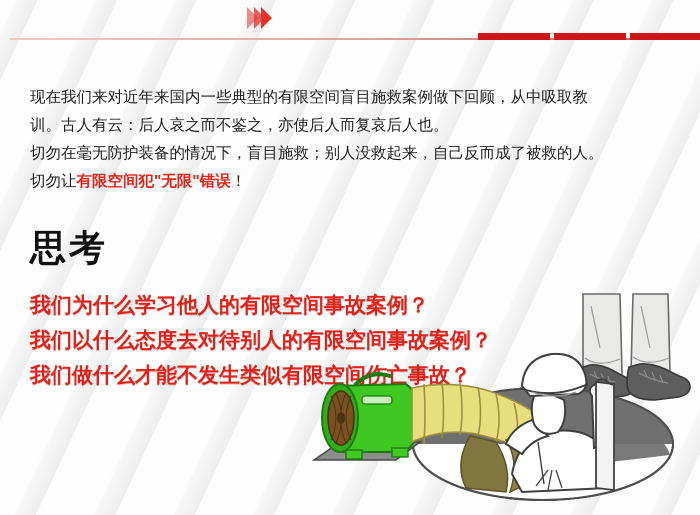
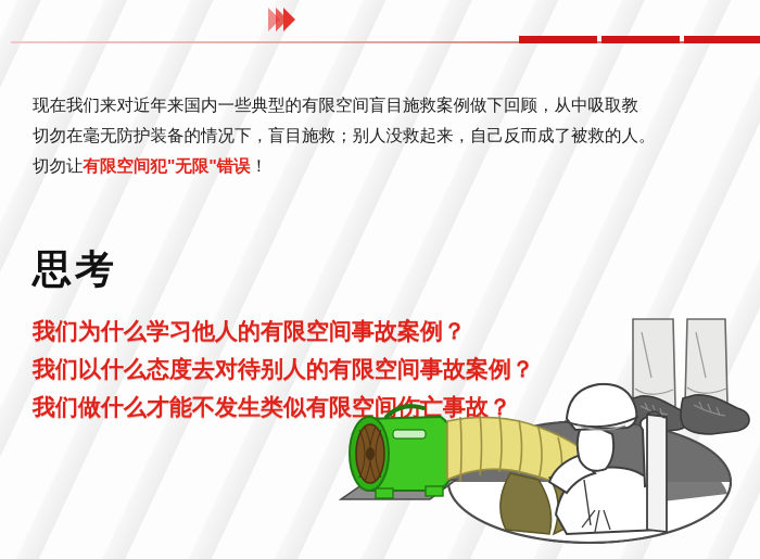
  现在我们来对近年来国内一些典型的有限空间盲目施救案例做下回顾，从中吸取教
- 训。古人有云：后人哀之而不鉴之，亦使后人而复哀后人也。
  切勿在毫无防护装备的情况下，盲目施救；别人没救起来，自己反而成了被救的人。
  切勿让有限空间犯"无限"错误！
  思考
  我们为什么学习他人的有限空间事故案例？
  我们以什么态度去对待别人的有限空间事故案例？
  我们做什么才能不发生类似有限空间亡事故？
